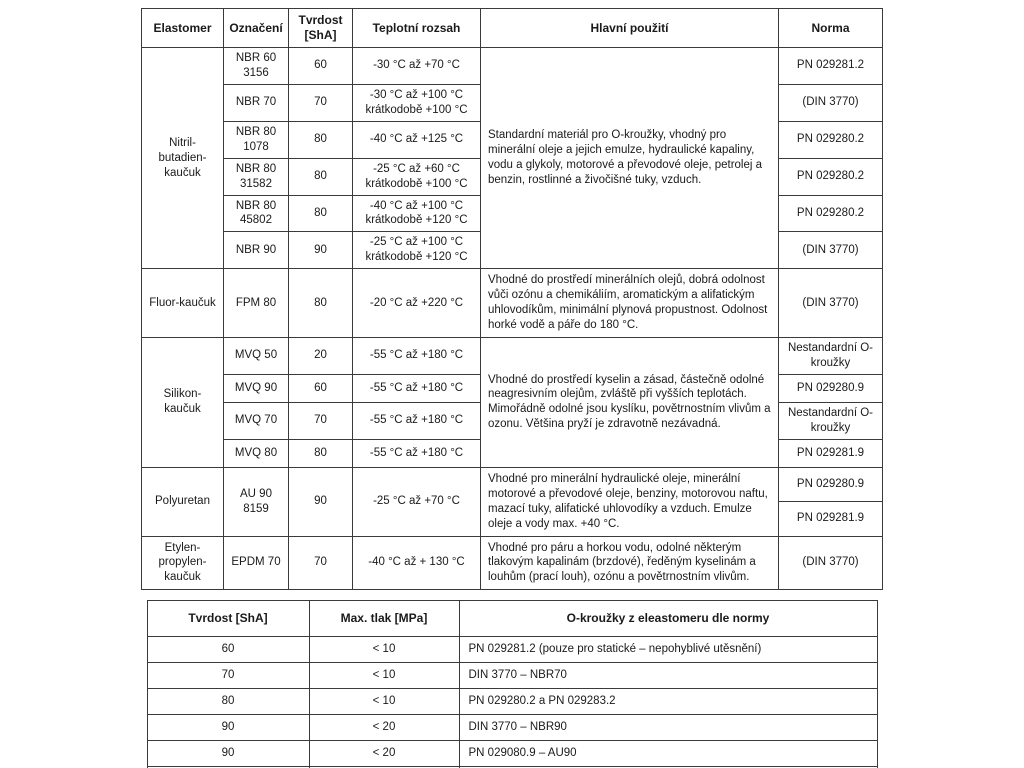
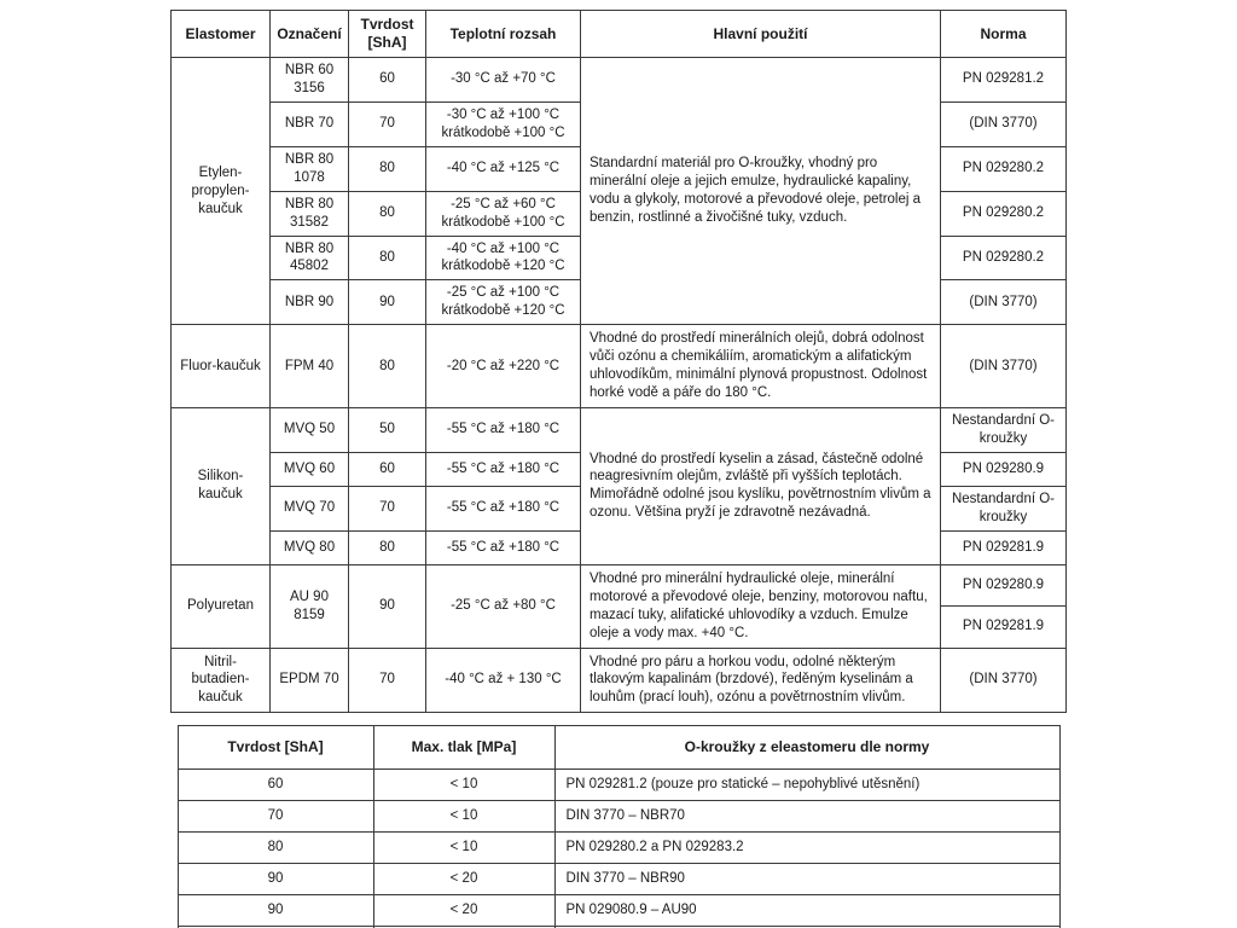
  Elastomer	Označení	Tvrdost [ShA]	Teplotní rozsah	Hlavní použití	Norma
- Nitril-butadien-kaučuk	NBR 60 3156	60	-30 °C až +70 °C	Standardní materiál pro O-kroužky, vhodný pro minerální oleje a jejich emulze, hydraulické kapaliny, vodu a glykoly, motorové a převodové oleje, petrolej a benzin, rostlinné a živočišné tuky, vzduch.	PN 029281.2
+ Etylen-propylen-kaučuk	NBR 60 3156	60	-30 °C až +70 °C	Standardní materiál pro O-kroužky, vhodný pro minerální oleje a jejich emulze, hydraulické kapaliny, vodu a glykoly, motorové a převodové oleje, petrolej a benzin, rostlinné a živočišné tuky, vzduch.	PN 029281.2
  NBR 70	70	-30 °C až +100 °C krátkodobě +100 °C	(DIN 3770)
  NBR 80 1078	80	-40 °C až +125 °C	PN 029280.2
  NBR 80 31582	80	-25 °C až +60 °C krátkodobě +100 °C	PN 029280.2
  NBR 80 45802	80	-40 °C až +100 °C krátkodobě +120 °C	PN 029280.2
  NBR 90	90	-25 °C až +100 °C krátkodobě +120 °C	(DIN 3770)
- Fluor-kaučuk	FPM 80	80	-20 °C až +220 °C	Vhodné do prostředí minerálních olejů, dobrá odolnost vůči ozónu a chemikáliím, aromatickým a alifatickým uhlovodíkům, minimální plynová propustnost. Odolnost horké vodě a páře do 180 °C.	(DIN 3770)
+ Fluor-kaučuk	FPM 40	80	-20 °C až +220 °C	Vhodné do prostředí minerálních olejů, dobrá odolnost vůči ozónu a chemikáliím, aromatickým a alifatickým uhlovodíkům, minimální plynová propustnost. Odolnost horké vodě a páře do 180 °C.	(DIN 3770)
- Silikon-kaučuk	MVQ 50	20	-55 °C až +180 °C	Vhodné do prostředí kyselin a zásad, částečně odolné neagresivním olejům, zvláště při vyšších teplotách. Mimořádně odolné jsou kyslíku, povětrnostním vlivům a ozonu. Většina pryží je zdravotně nezávadná.	Nestandardní O-kroužky
+ Silikon-kaučuk	MVQ 50	50	-55 °C až +180 °C	Vhodné do prostředí kyselin a zásad, částečně odolné neagresivním olejům, zvláště při vyšších teplotách. Mimořádně odolné jsou kyslíku, povětrnostním vlivům a ozonu. Většina pryží je zdravotně nezávadná.	Nestandardní O-kroužky
- MVQ 90	60	-55 °C až +180 °C	PN 029280.9
+ MVQ 60	60	-55 °C až +180 °C	PN 029280.9
  MVQ 70	70	-55 °C až +180 °C	Nestandardní O-kroužky
  MVQ 80	80	-55 °C až +180 °C	PN 029281.9
- Polyuretan	AU 90 8159	90	-25 °C až +70 °C	Vhodné pro minerální hydraulické oleje, minerální motorové a převodové oleje, benziny, motorovou naftu, mazací tuky, alifatické uhlovodíky a vzduch. Emulze oleje a vody max. +40 °C.	PN 029280.9
+ Polyuretan	AU 90 8159	90	-25 °C až +80 °C	Vhodné pro minerální hydraulické oleje, minerální motorové a převodové oleje, benziny, motorovou naftu, mazací tuky, alifatické uhlovodíky a vzduch. Emulze oleje a vody max. +40 °C.	PN 029280.9
  PN 029281.9
- Etylen-propylen-kaučuk	EPDM 70	70	-40 °C až + 130 °C	Vhodné pro páru a horkou vodu, odolné některým tlakovým kapalinám (brzdové), ředěným kyselinám a louhům (prací louh), ozónu a povětrnostním vlivům.	(DIN 3770)
+ Nitril-butadien-kaučuk	EPDM 70	70	-40 °C až + 130 °C	Vhodné pro páru a horkou vodu, odolné některým tlakovým kapalinám (brzdové), ředěným kyselinám a louhům (prací louh), ozónu a povětrnostním vlivům.	(DIN 3770)
  Tvrdost [ShA]	Max. tlak [MPa]	O-kroužky z eleastomeru dle normy
  60	< 10	PN 029281.2 (pouze pro statické – nepohyblivé utěsnění)
  70	< 10	DIN 3770 – NBR70
  80	< 10	PN 029280.2 a PN 029283.2
  90	< 20	DIN 3770 – NBR90
  90	< 20	PN 029080.9 – AU90
